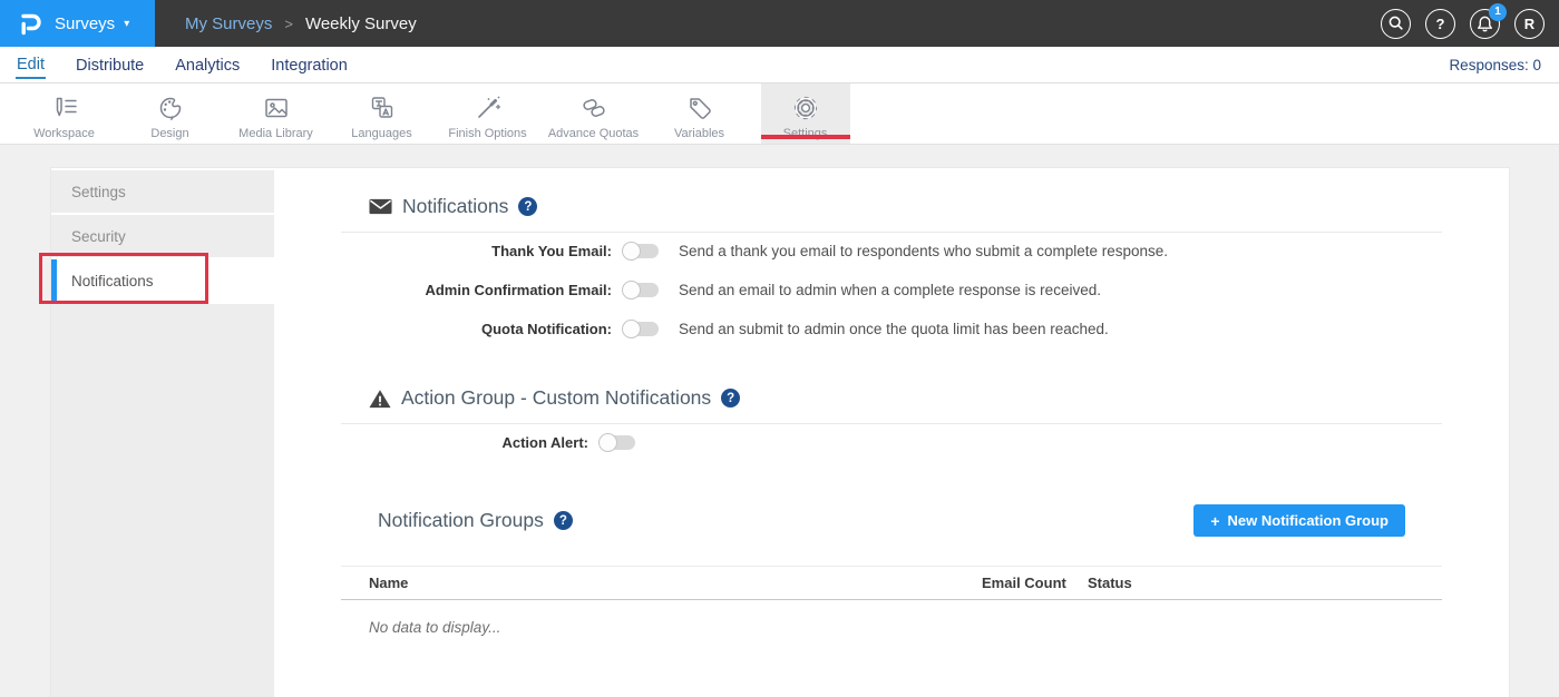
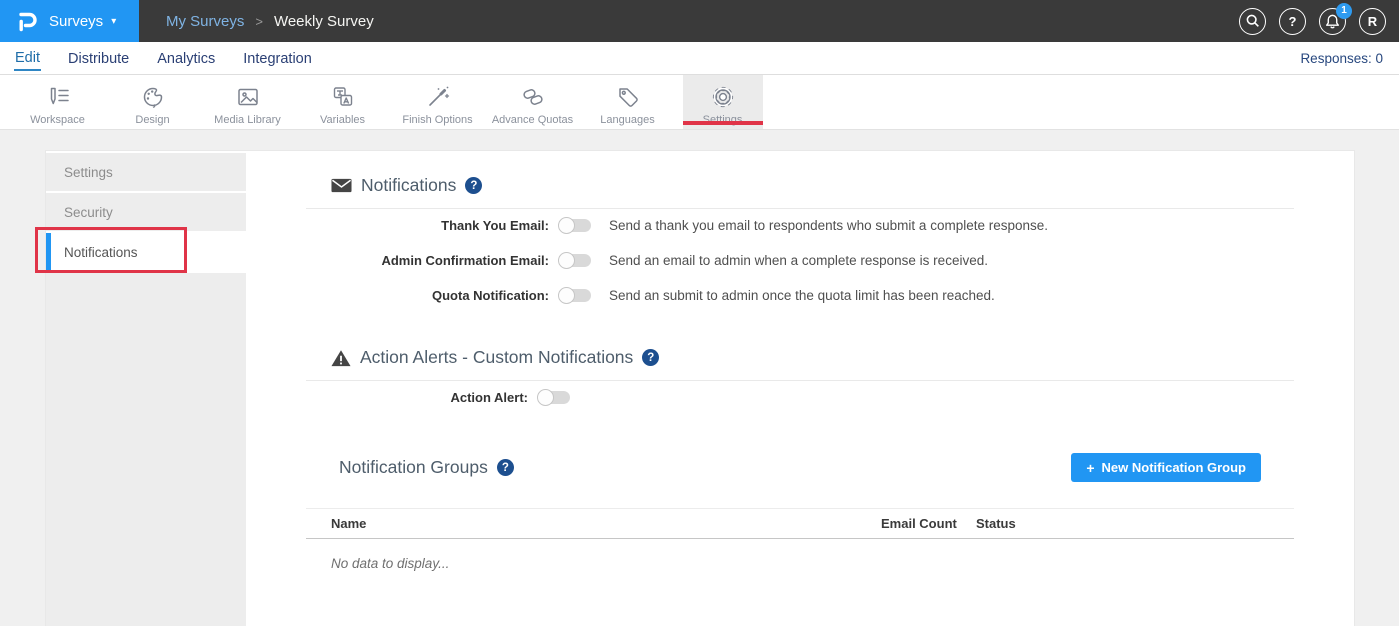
  Surveys
  ▾
  My Surveys
  >
  Weekly Survey
  ?
  1
  R
  Edit
  Distribute
  Analytics
  Integration
  Responses: 0
  Workspace
  Design
  Media Library
- Languages
+ Variables
  Finish Options
  Advance Quotas
- Variables
+ Languages
  Settings
  Settings
  Security
  Notifications
  Notifications
  ?
  Thank You Email:
  Send a thank you email to respondents who submit a complete response.
  Admin Confirmation Email:
  Send an email to admin when a complete response is received.
  Quota Notification:
  Send an submit to admin once the quota limit has been reached.
- Action Group - Custom Notifications
+ Action Alerts - Custom Notifications
  ?
  Action Alert:
  Notification Groups
  ?
  +
  New Notification Group
  Name
  Email Count
  Status
  No data to display...
